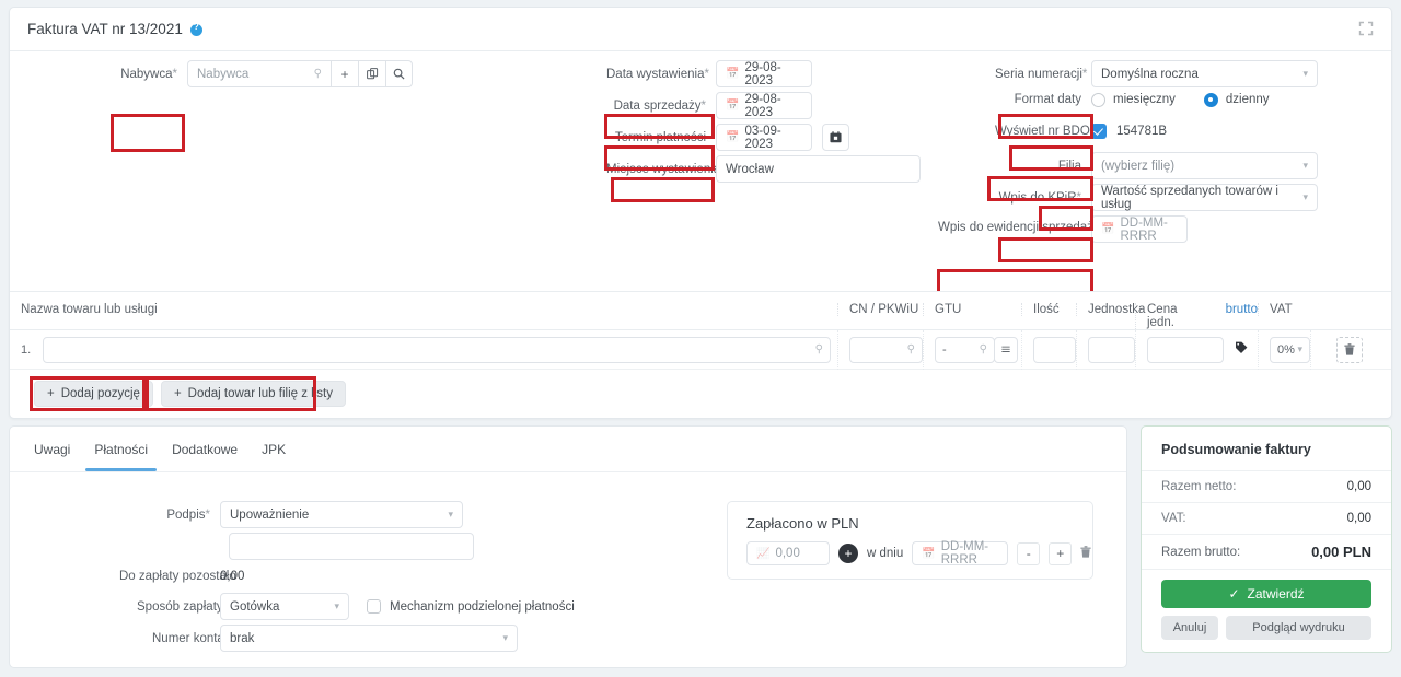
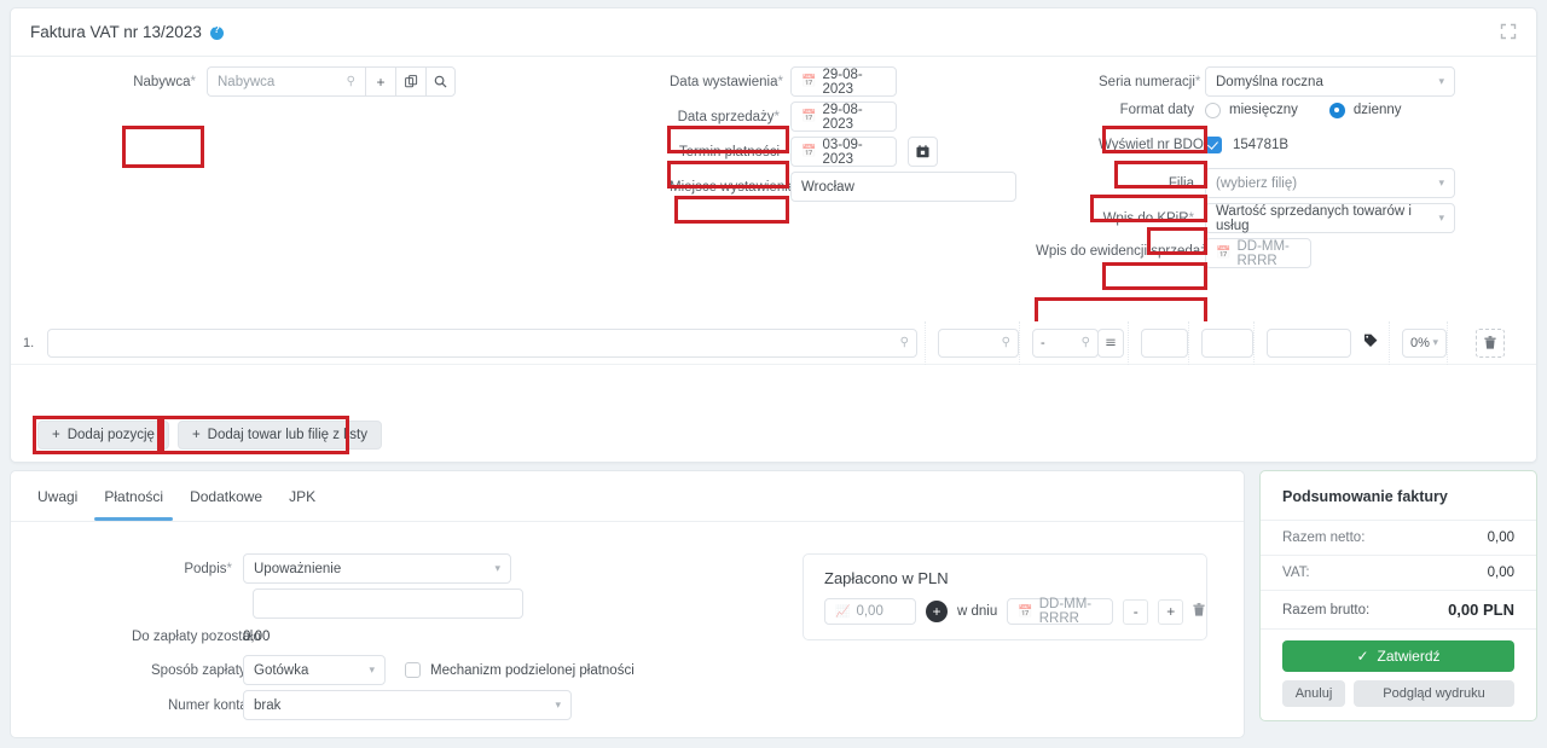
- Faktura VAT nr 13/2021
+ Faktura VAT nr 13/2023
  Nabywca*
  Nabywca
  ⚲
  +
  Data wystawienia*
  📅
  29-08-2023
  Data sprzedaży*
  📅
  29-08-2023
  Termin płatności
  📅
  03-09-2023
  Miejsce wystawieni
  Wrocław
  Seria numeracji*
  Domyślna roczna
  ▾
  Format daty
  miesięczny
  dzienny
  Wyświetl nr BDO
  154781B
  Filia
  (wybierz filię)
  ▾
  Wpis do KPiR*
  Wartość sprzedanych towarów i usług
  ▾
  Wpis do ewidencji sprzeda
  📅
  DD-MM-RRRR
- Nazwa towaru lub usługi
- CN / PKWiU
- GTU
- Ilość
- Jednostka
- Cena jedn.
- brutto
- VAT
  1.
  ⚲
  ⚲
  -
  ⚲
  0%
  ▾
  +
  Dodaj pozycję
  +
  Dodaj towar lub filię z listy
  Uwagi
  Płatności
  Dodatkowe
  JPK
  Podpis*
  Upoważnienie
  ▾
  Do zapłaty pozost
  0,00
  Sposób zapłat
  Gotówka
  ▾
  Mechanizm podzielonej płatności
  Numer kont
  brak
  ▾
  Zapłacono w PLN
  📈
  0,00
  +
  w dniu
  📅
  DD-MM-RRRR
  -
  +
  Podsumowanie faktury
  Razem netto:
  0,00
  VAT:
  0,00
  Razem brutto:
  0,00 PLN
  ✓
  Zatwierdź
  Anuluj
  Podgląd wydruku
